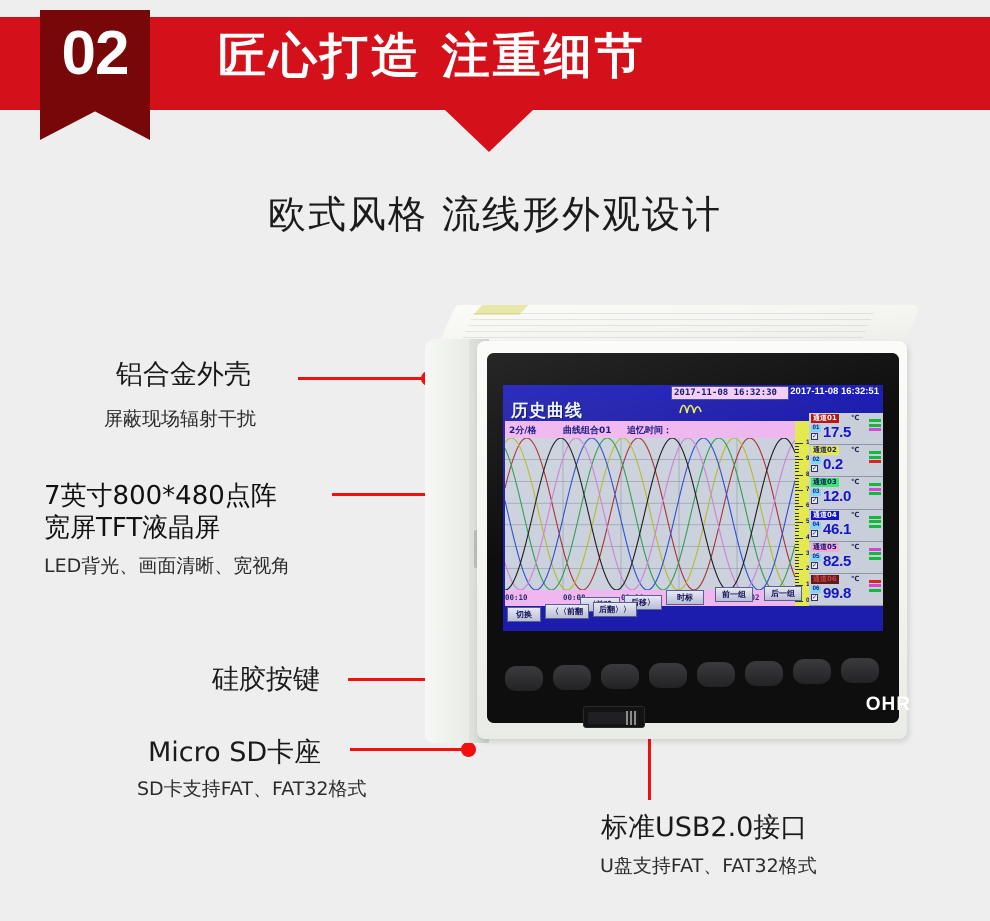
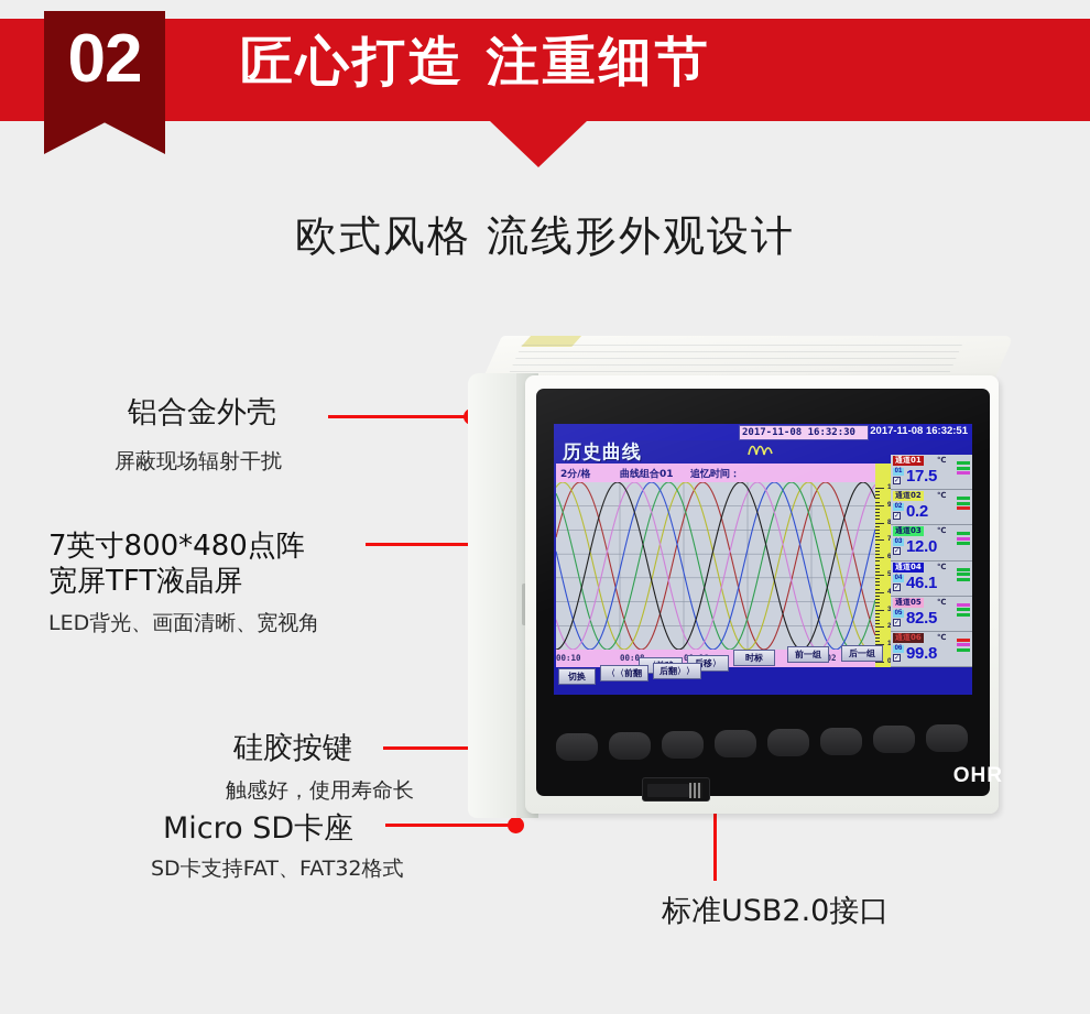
  02
  匠心打造 注重细节
  欧式风格 流线形外观设计
  铝合金外壳
  屏蔽现场辐射干扰
  7英寸800*480点阵
  宽屏TFT液晶屏
  LED背光、画面清晰、宽视角
  硅胶按键
+ 触感好，使用寿命长
  Micro SD卡座
  SD卡支持FAT、FAT32格式
  标准USB2.0接口
- U盘支持FAT、FAT32格式
  OHR
